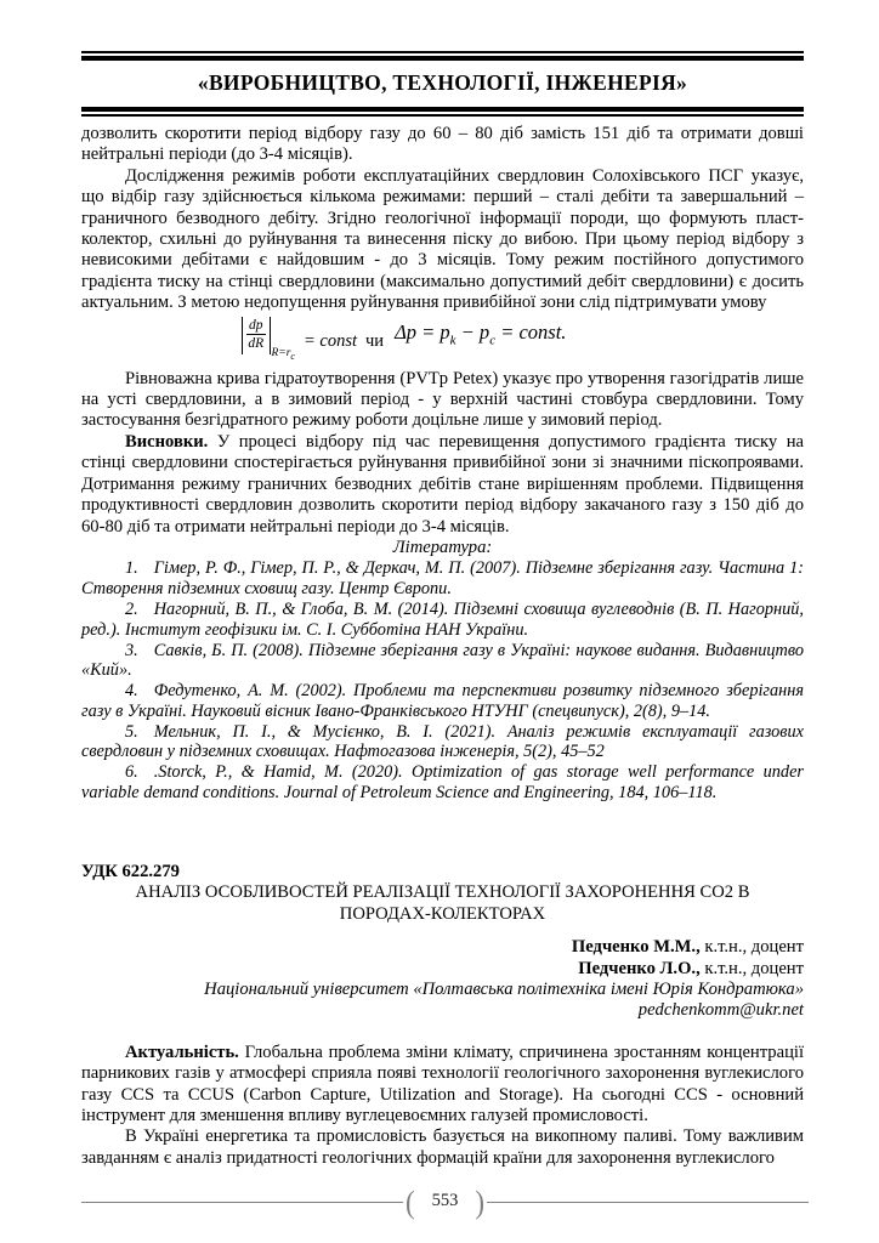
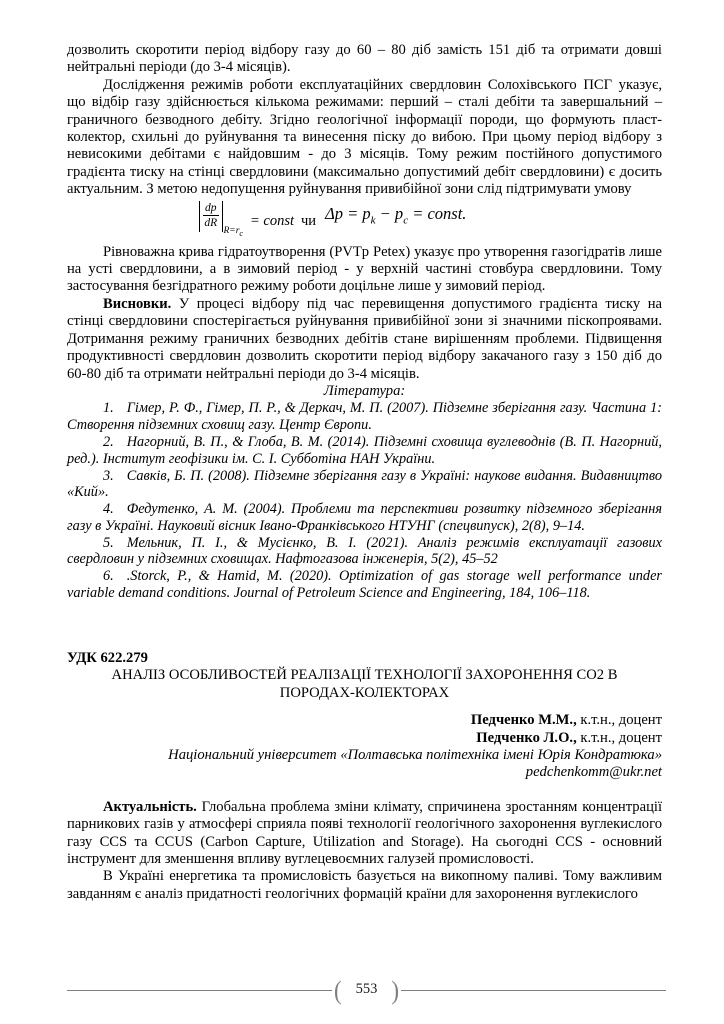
- «ВИРОБНИЦТВО, ТЕХНОЛОГІЇ, ІНЖЕНЕРІЯ»
  дозволить скоротити період відбору газу до 60 – 80 діб замість 151 діб та отримати довші нейтральні періоди (до 3-4 місяців).
  Дослідження режимів роботи експлуатаційних свердловин Солохівського ПСГ указує, що відбір газу здійснюється кількома режимами: перший – сталі дебіти та завершальний – граничного безводного дебіту. Згідно геологічної інформації породи, що формують пласт-колектор, схильні до руйнування та винесення піску до вибою. При цьому період відбору з невисокими дебітами є найдовшим - до 3 місяців. Тому режим постійного допустимого градієнта тиску на стінці свердловини (максимально допустимий дебіт свердловини) є досить актуальним. З метою недопущення руйнування привибійної зони слід підтримувати умову
  dp
  dR
  R=rc
  = const
  чи
  Δp = pk − pc = const.
  Рівноважна крива гідратоутворення (PVTp Petex) указує про утворення газогідратів лише на усті свердловини, а в зимовий період - у верхній частині стовбура свердловини. Тому застосування безгідратного режиму роботи доцільне лише у зимовий період.
  Висновки. У процесі відбору під час перевищення допустимого градієнта тиску на стінці свердловини спостерігається руйнування привибійної зони зі значними піскопроявами. Дотримання режиму граничних безводних дебітів стане вирішенням проблеми. Підвищення продуктивності свердловин дозволить скоротити період відбору закачаного газу з 150 діб до 60-80 діб та отримати нейтральні періоди до 3-4 місяців.
  Література:
  1. Гімер, Р. Ф., Гімер, П. Р., & Деркач, М. П. (2007). Підземне зберігання газу. Частина 1: Створення підземних сховищ газу. Центр Європи.
  2. Нагорний, В. П., & Глоба, В. М. (2014). Підземні сховища вуглеводнів (В. П. Нагорний, ред.). Інститут геофізики ім. С. І. Субботіна НАН України.
  3. Савків, Б. П. (2008). Підземне зберігання газу в Україні: наукове видання. Видавництво «Кий».
- 4. Федутенко, А. М. (2002). Проблеми та перспективи розвитку підземного зберігання газу в Україні. Науковий вісник Івано-Франківського НТУНГ (спецвипуск), 2(8), 9–14.
+ 4. Федутенко, А. М. (2004). Проблеми та перспективи розвитку підземного зберігання газу в Україні. Науковий вісник Івано-Франківського НТУНГ (спецвипуск), 2(8), 9–14.
  5. Мельник, П. І., & Мусієнко, В. І. (2021). Аналіз режимів експлуатації газових свердловин у підземних сховищах. Нафтогазова інженерія, 5(2), 45–52
  6. .Storck, P., & Hamid, M. (2020). Optimization of gas storage well performance under variable demand conditions. Journal of Petroleum Science and Engineering, 184, 106–118.
  УДК 622.279
  АНАЛІЗ ОСОБЛИВОСТЕЙ РЕАЛІЗАЦІЇ ТЕХНОЛОГІЇ ЗАХОРОНЕННЯ СО2 В ПОРОДАХ-КОЛЕКТОРАХ
  Педченко М.М., к.т.н., доцент
  Педченко Л.О., к.т.н., доцент
  Національний університет «Полтавська політехніка імені Юрія Кондратюка»
  pedchenkomm@ukr.net
  Актуальність. Глобальна проблема зміни клімату, спричинена зростанням концентрації парникових газів у атмосфері сприяла появі технології геологічного захоронення вуглекислого газу CCS та CCUS (Carbon Capture, Utilization and Storage). На сьогодні CCS - основний інструмент для зменшення впливу вуглецевоємних галузей промисловості.
  В Україні енергетика та промисловість базується на викопному паливі. Тому важливим завданням є аналіз придатності геологічних формацій країни для захоронення вуглекислого
  (
  553
  )
